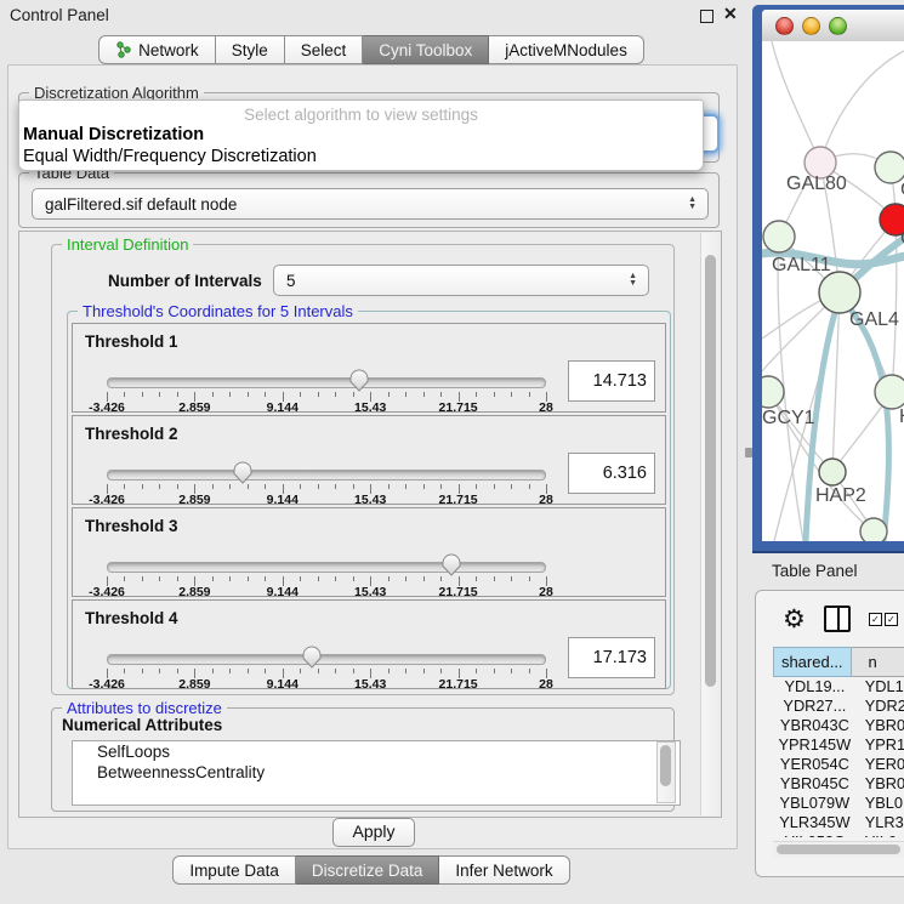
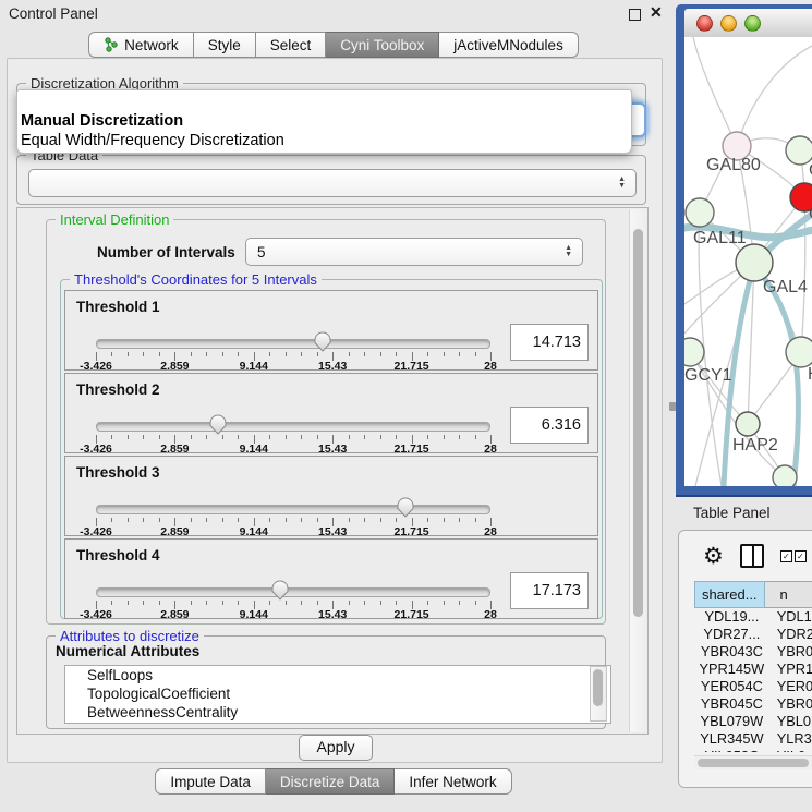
  Control Panel
  ✕
  Network
  Style
  Select
  Cyni Toolbox
  jActiveMNodules
  Discretization Algorithm
- Select algorithm to view settings
  Manual Discretization
  Equal Width/Frequency Discretization
  Table Data
- galFiltered.sif default node
  Interval Definition
  Number of Intervals
  5
  Threshold's Coordinates for 5 Intervals
  Threshold 1
  -3.426
  2.859
  9.144
  15.43
  21.715
  28
  14.713
  Threshold 2
  -3.426
  2.859
  9.144
  15.43
  21.715
  28
  6.316
  Threshold 3
  -3.426
  2.859
  9.144
  15.43
  21.715
  28
  Threshold 4
  -3.426
  2.859
  9.144
  15.43
  21.715
  28
  17.173
  Attributes to discretize
  Numerical Attributes
  SelfLoops
+ TopologicalCoefficient
  BetweennessCentrality
  Apply
  Impute Data
  Discretize Data
  Infer Network
  GAL80
  GAL11
  GAL4
  GCY1
  HAP2
  Table Panel
  ⚙
  ✓
  ✓
  shared...
  n
  YDL19...
  YDL1
  YDR27...
  YDR2
  YBR043C
  YBR0
  YPR145W
  YPR1
  YER054C
  YER0
  YBR045C
  YBR0
  YBL079W
  YBL0
  YLR345W
  YLR3
